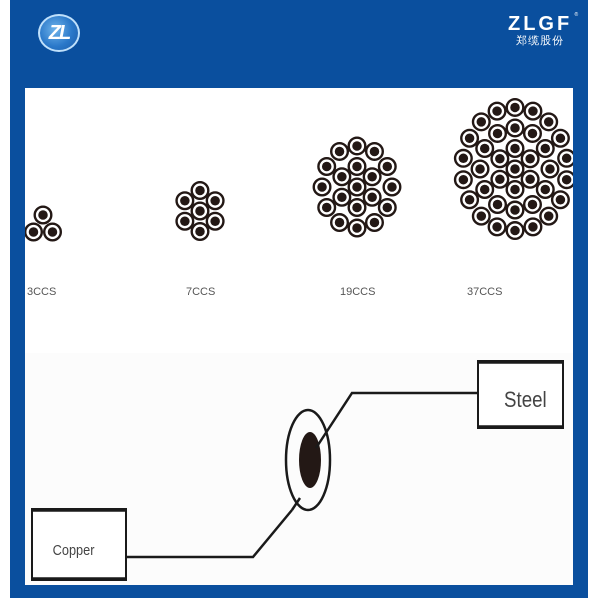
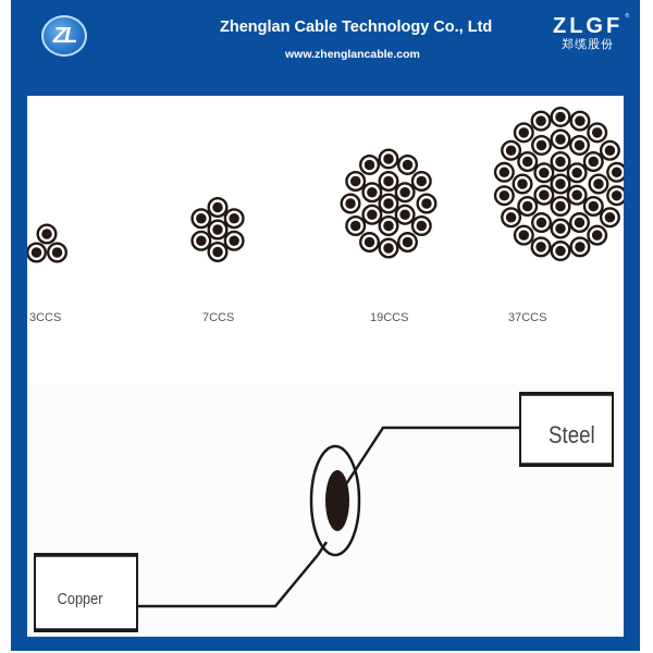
  ZL
+ Zhenglan Cable Technology Co., Ltd
+ www.zhenglancable.com
  ZLGF
  郑缆股份
  3CCS
  7CCS
  19CCS
  37CCS
  Steel
  Copper
